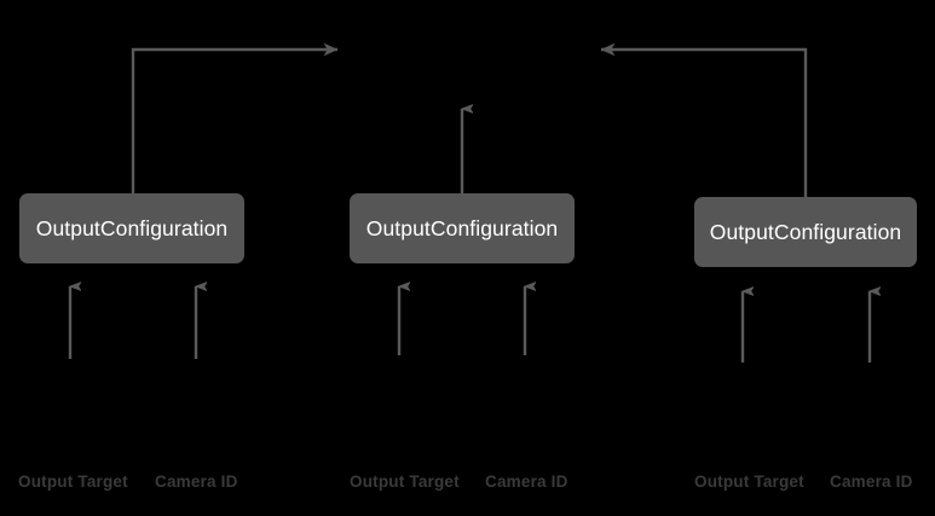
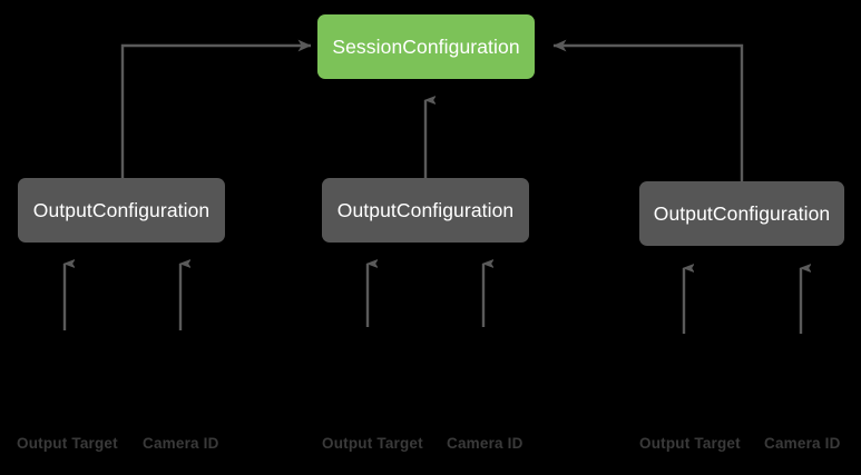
+ SessionConfiguration
  OutputConfiguration
  OutputConfiguration
  OutputConfiguration
  Output Target
  Camera ID
  Output Target
  Camera ID
  Output Target
  Camera ID
